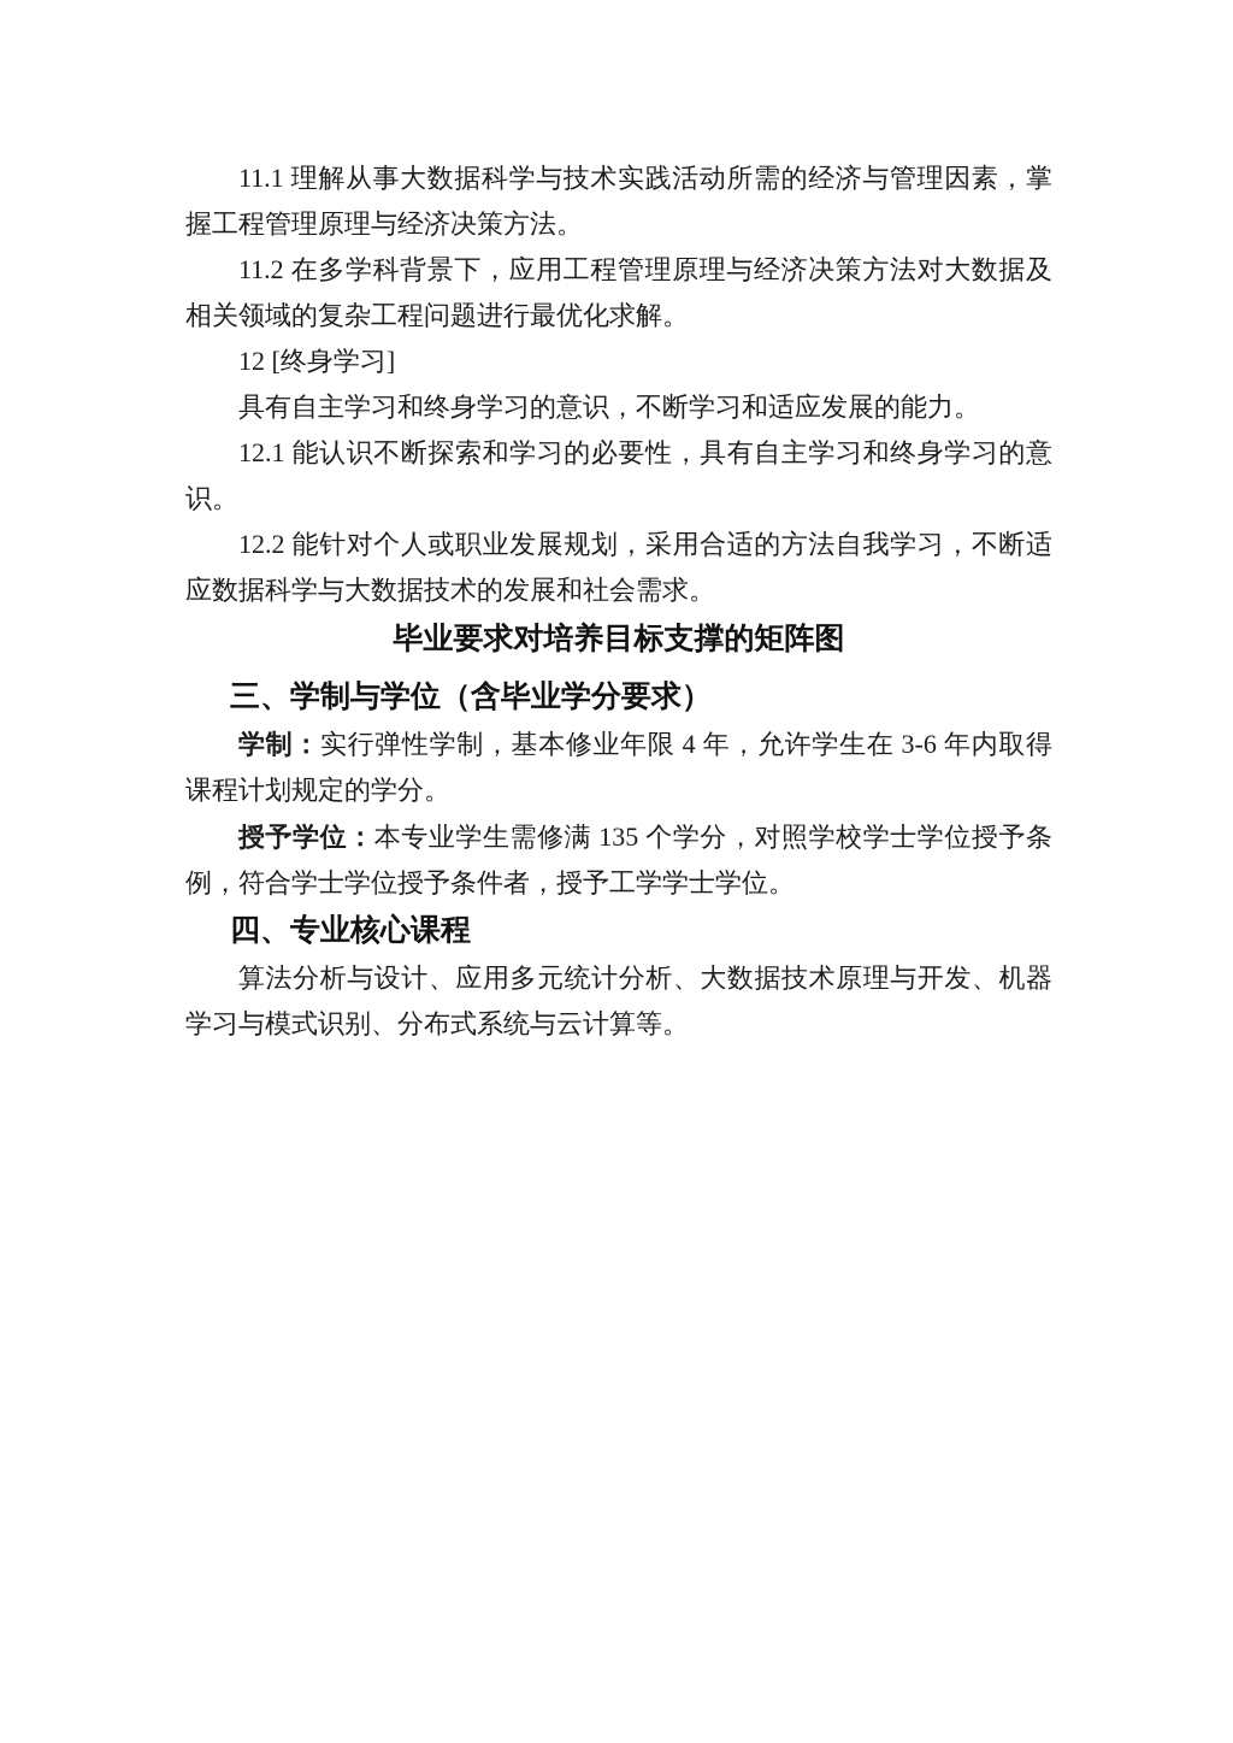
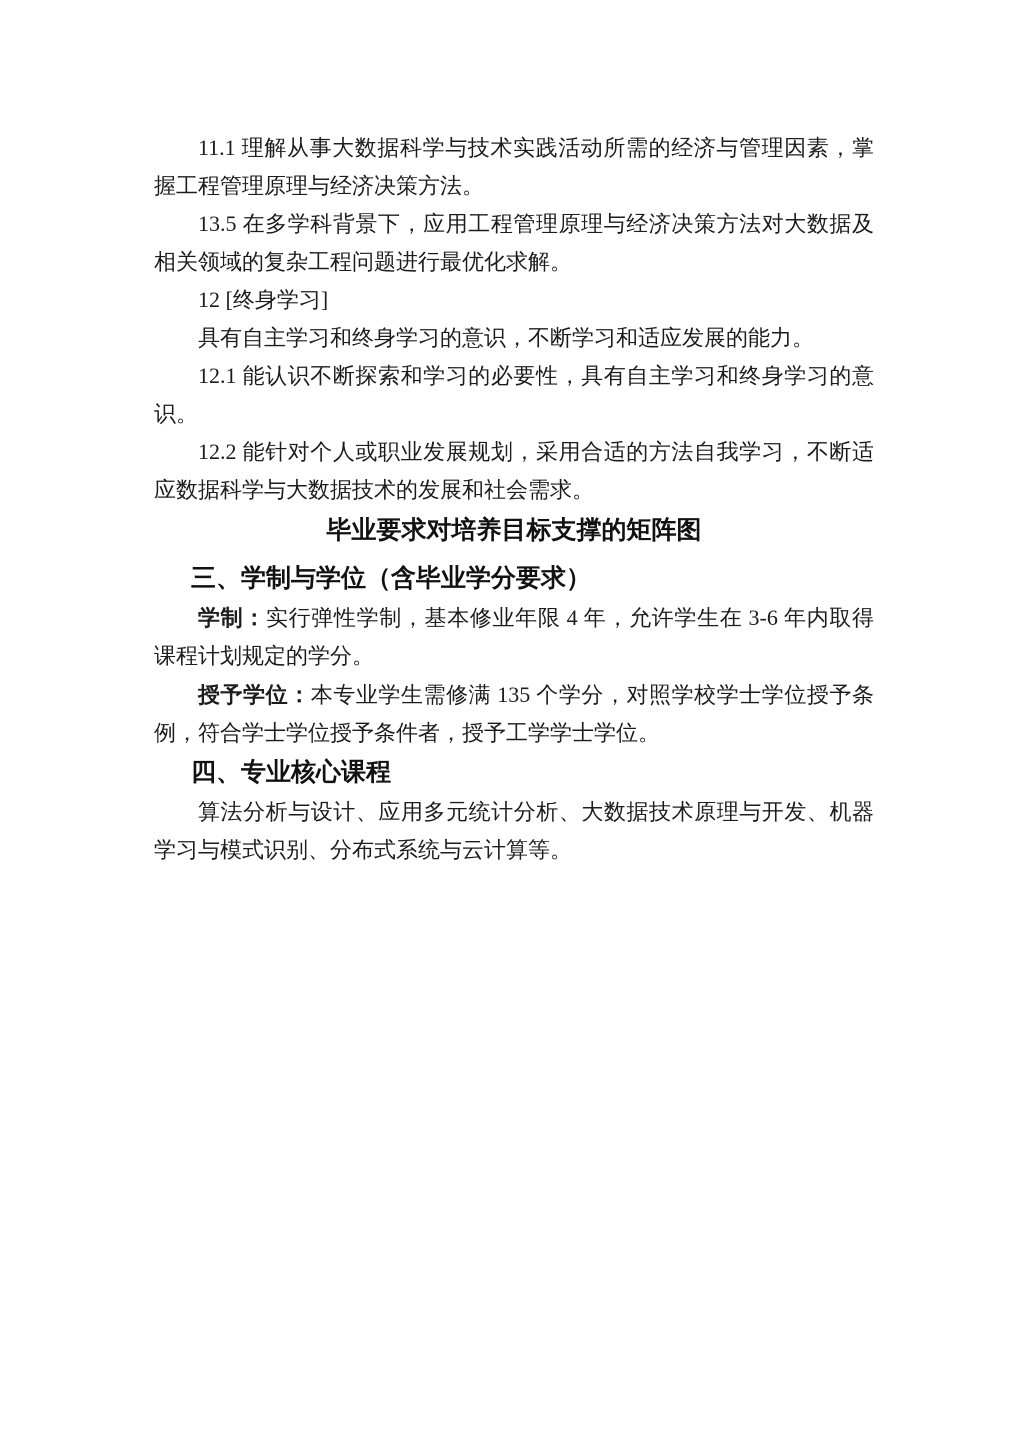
  11.1 理解从事大数据科学与技术实践活动所需的经济与管理因素，掌握工程管理原理与经济决策方法。
- 11.2 在多学科背景下，应用工程管理原理与经济决策方法对大数据及相关领域的复杂工程问题进行最优化求解。
+ 13.5 在多学科背景下，应用工程管理原理与经济决策方法对大数据及相关领域的复杂工程问题进行最优化求解。
  12 [终身学习]
  具有自主学习和终身学习的意识，不断学习和适应发展的能力。
  12.1 能认识不断探索和学习的必要性，具有自主学习和终身学习的意识。
  12.2 能针对个人或职业发展规划，采用合适的方法自我学习，不断适应数据科学与大数据技术的发展和社会需求。
  毕业要求对培养目标支撑的矩阵图
  三、学制与学位（含毕业学分要求）
  学制：实行弹性学制，基本修业年限 4 年，允许学生在 3-6 年内取得课程计划规定的学分。
  授予学位：本专业学生需修满 135 个学分，对照学校学士学位授予条例，符合学士学位授予条件者，授予工学学士学位。
  四、专业核心课程
  算法分析与设计、应用多元统计分析、大数据技术原理与开发、机器学习与模式识别、分布式系统与云计算等。
